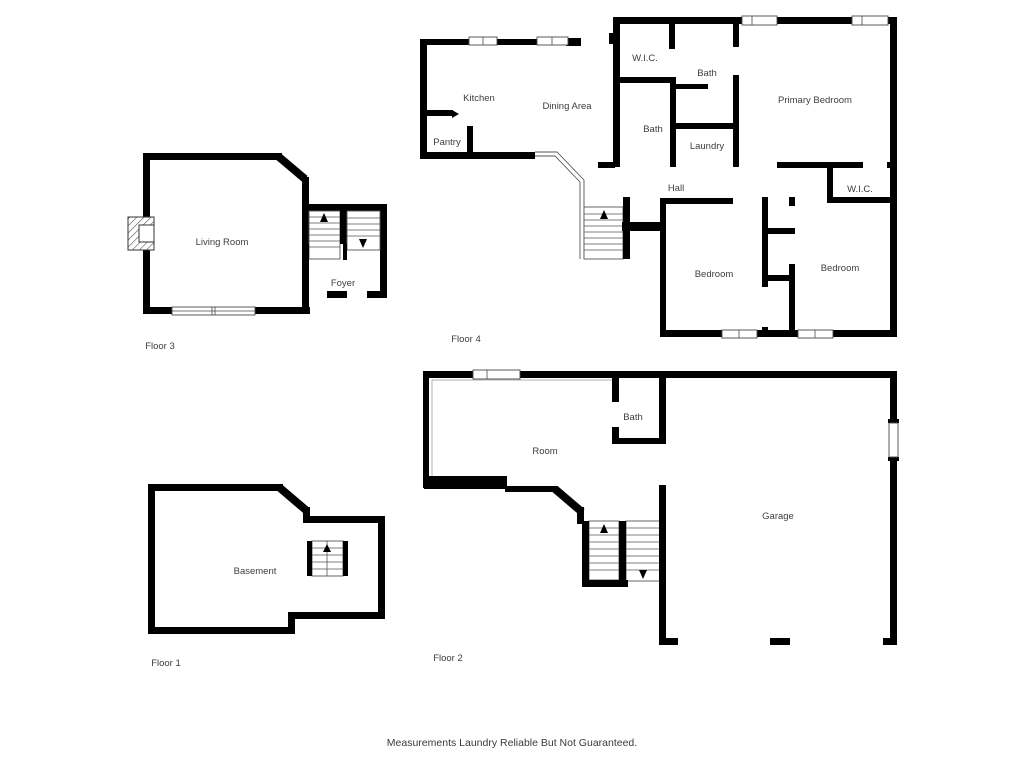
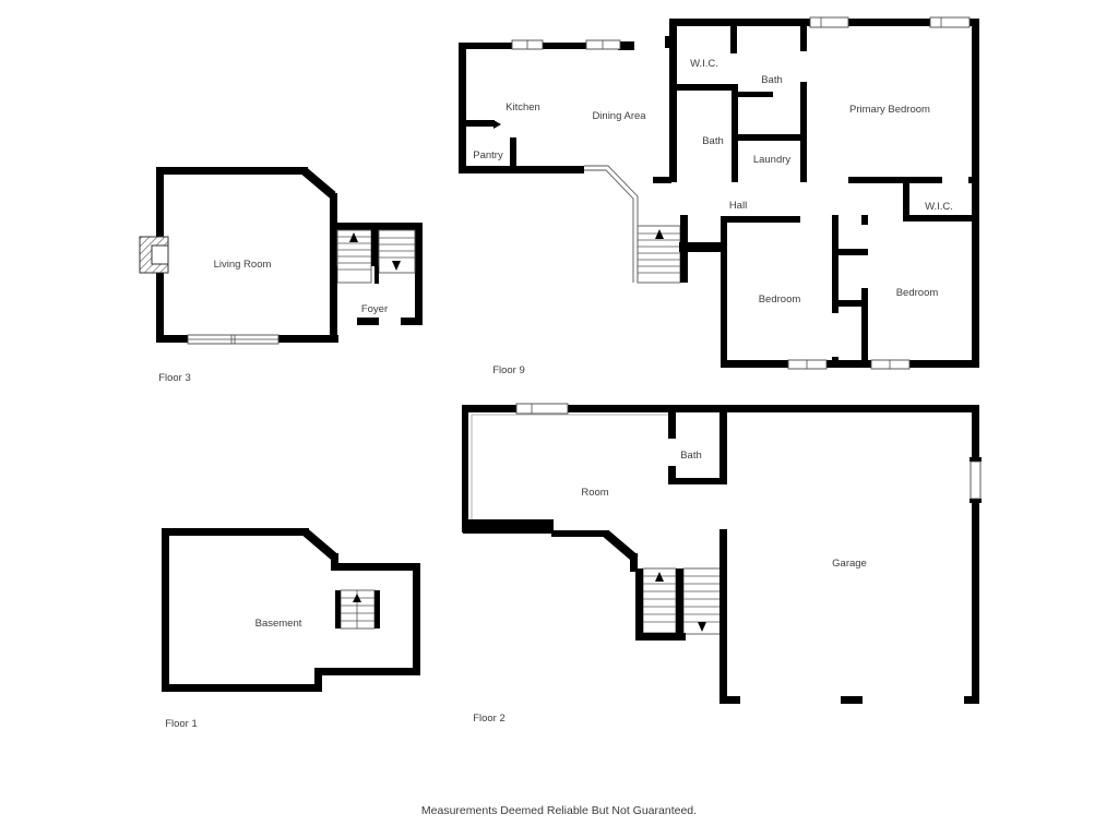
  Kitchen
  Dining Area
  Pantry
  W.I.C.
  Bath
  Primary Bedroom
  Bath
  Laundry
  Hall
  W.I.C.
  Bedroom
  Bedroom
- Floor 4
+ Floor 9
  Living Room
  Foyer
  Floor 3
  Basement
  Floor 1
  Room
  Bath
  Garage
  Floor 2
- Measurements Laundry Reliable But Not Guaranteed.
+ Measurements Deemed Reliable But Not Guaranteed.
